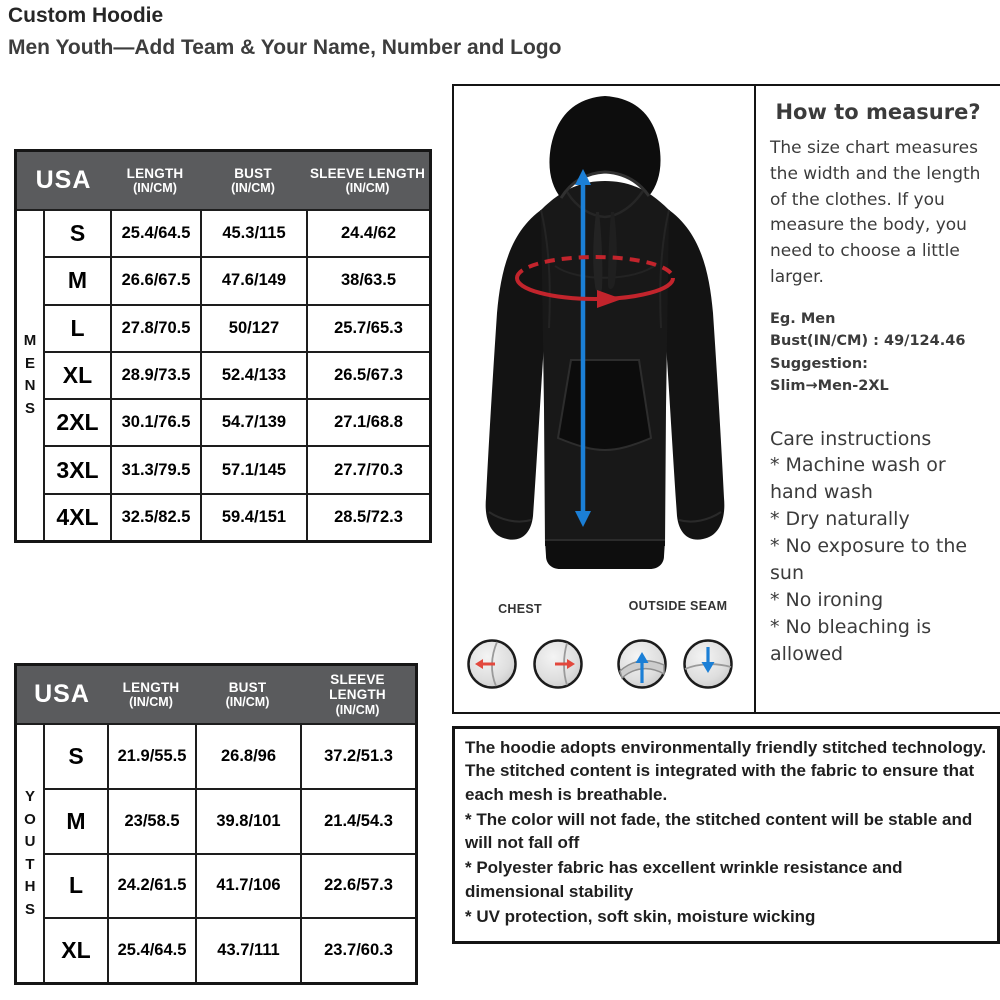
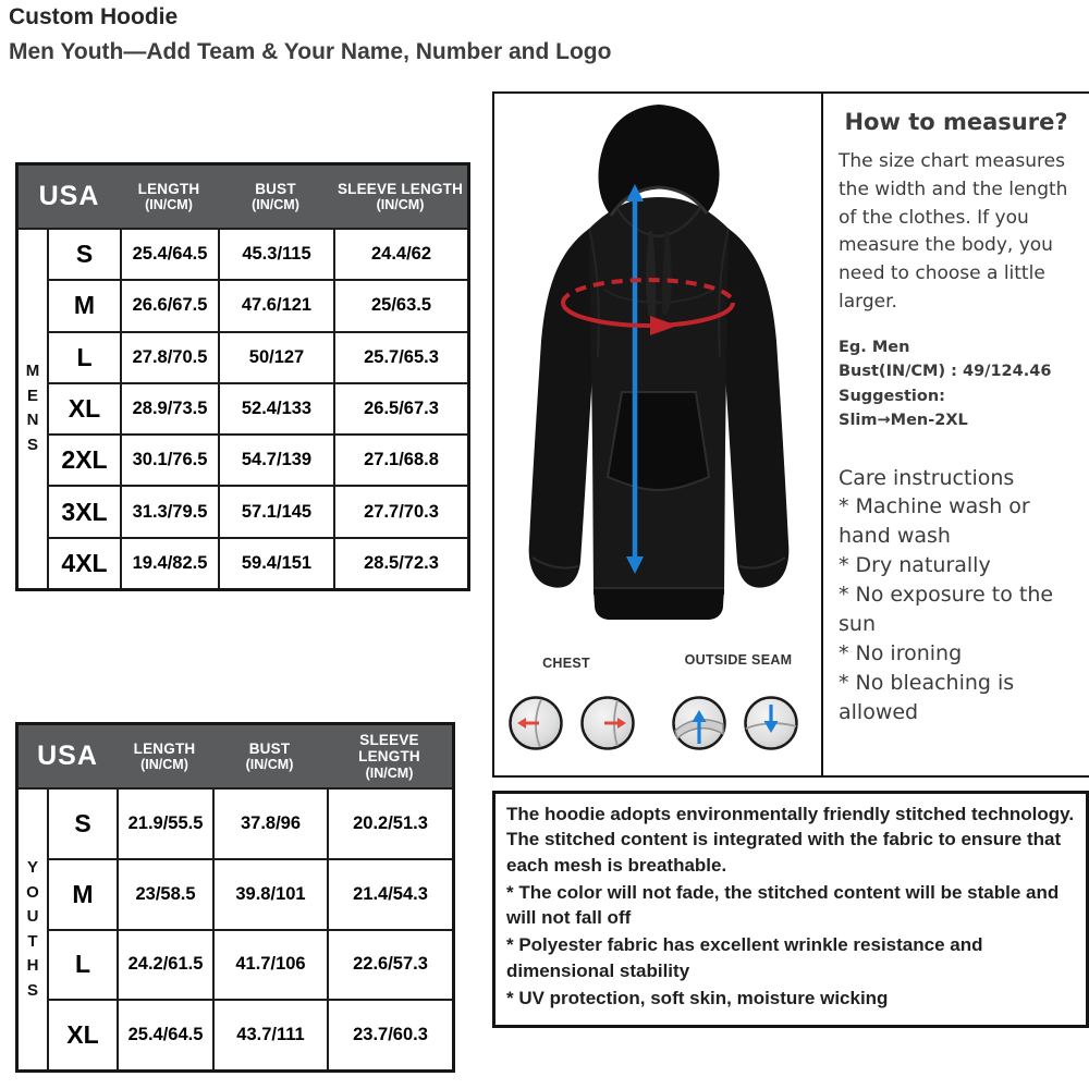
  Custom Hoodie
  Men Youth—Add Team & Your Name, Number and Logo
  USA
  LENGTH
  (IN/CM)
  BUST
  (IN/CM)
  SLEEVE LENGTH
  (IN/CM)
  MENS
  S
  25.4/64.5
  45.3/115
  24.4/62
  M
  26.6/67.5
- 47.6/149
+ 47.6/121
- 38/63.5
+ 25/63.5
  L
  27.8/70.5
  50/127
  25.7/65.3
  XL
  28.9/73.5
  52.4/133
  26.5/67.3
  2XL
  30.1/76.5
  54.7/139
  27.1/68.8
  3XL
  31.3/79.5
  57.1/145
  27.7/70.3
  4XL
- 32.5/82.5
+ 19.4/82.5
  59.4/151
  28.5/72.3
  USA
  LENGTH
  (IN/CM)
  BUST
  (IN/CM)
  SLEEVE LENGTH
  (IN/CM)
  YOUTHS
  S
  21.9/55.5
- 26.8/96
+ 37.8/96
- 37.2/51.3
+ 20.2/51.3
  M
  23/58.5
  39.8/101
  21.4/54.3
  L
  24.2/61.5
  41.7/106
  22.6/57.3
  XL
  25.4/64.5
  43.7/111
  23.7/60.3
  CHEST
  OUTSIDE SEAM
  How to measure?
  The size chart measures the width and the length of the clothes. If you measure the body, you need to choose a little larger.
  Eg. Men
  Bust(IN/CM) : 49/124.46
  Suggestion:
  Slim→Men-2XL
  Care instructions
  * Machine wash or hand wash
  * Dry naturally
  * No exposure to the sun
  * No ironing
  * No bleaching is allowed
  The hoodie adopts environmentally friendly stitched technology. The stitched content is integrated with the fabric to ensure that each mesh is breathable.
  * The color will not fade, the stitched content will be stable and will not fall off
  * Polyester fabric has excellent wrinkle resistance and dimensional stability
  * UV protection, soft skin, moisture wicking
